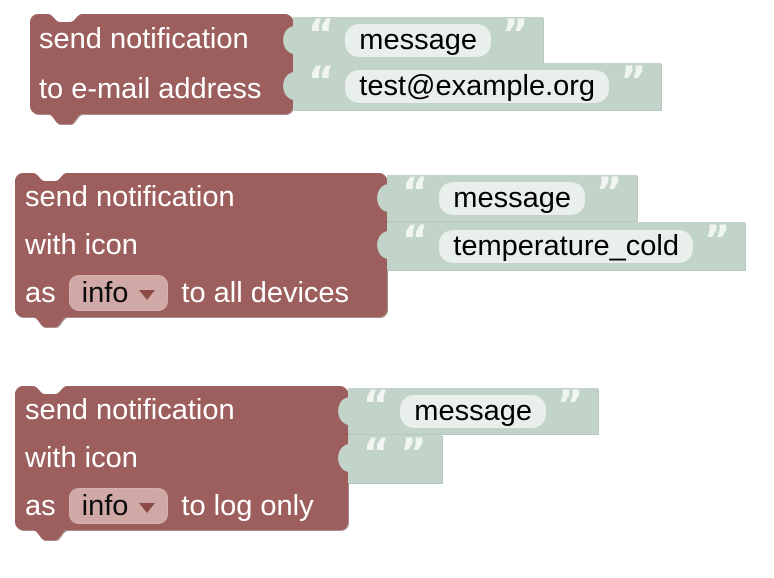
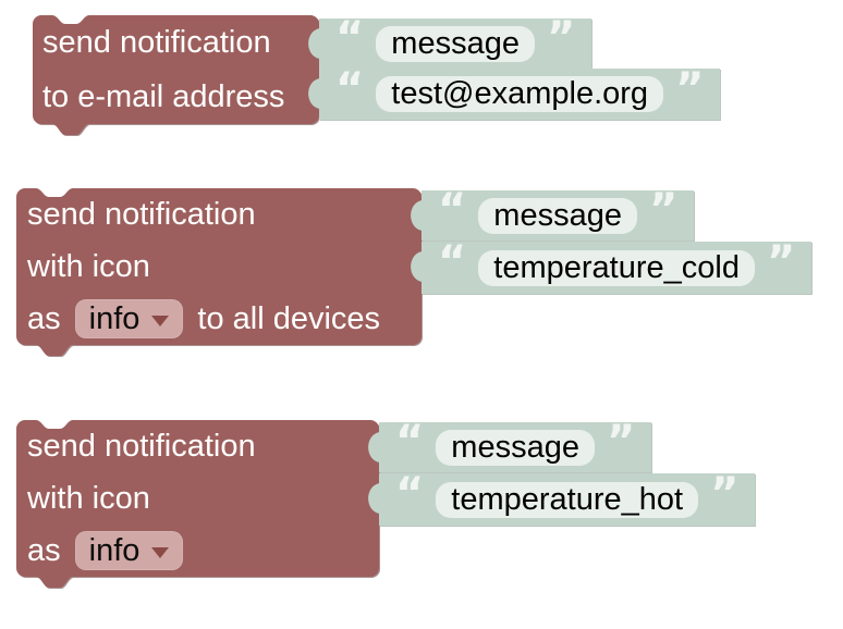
  send notification
  to e-mail address
  “
  message
  ”
  “
  test@example.org
  ”
  send notification
  with icon
  as
  info
  to all devices
  “
  message
  ”
  “
  temperature_cold
  ”
  send notification
  with icon
  as
  info
- to log only
  “
  message
  ”
  “
+ temperature_hot
  ”
